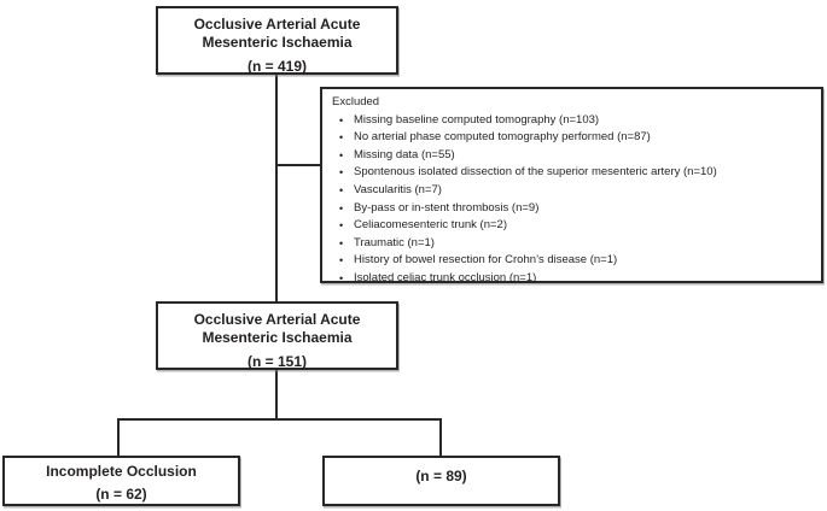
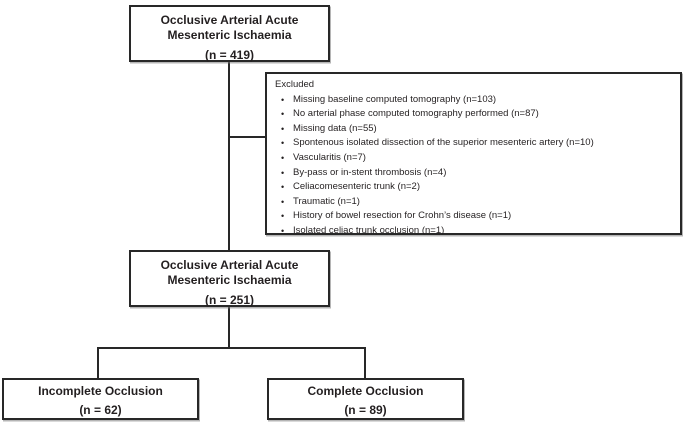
  Occlusive Arterial Acute
  Mesenteric Ischaemia
  (n = 419)
  Excluded
  •
  Missing baseline computed tomography (n=103)
  •
  No arterial phase computed tomography performed (n=87)
  •
  Missing data (n=55)
  •
  Spontenous isolated dissection of the superior mesenteric artery (n=10)
  •
  Vascularitis (n=7)
  •
- By-pass or in-stent thrombosis (n=9)
+ By-pass or in-stent thrombosis (n=4)
  •
  Celiacomesenteric trunk (n=2)
  •
  Traumatic (n=1)
  •
  History of bowel resection for Crohn’s disease (n=1)
  •
  Isolated celiac trunk occlusion (n=1)
  Occlusive Arterial Acute
  Mesenteric Ischaemia
- (n = 151)
+ (n = 251)
  Incomplete Occlusion
  (n = 62)
+ Complete Occlusion
  (n = 89)
